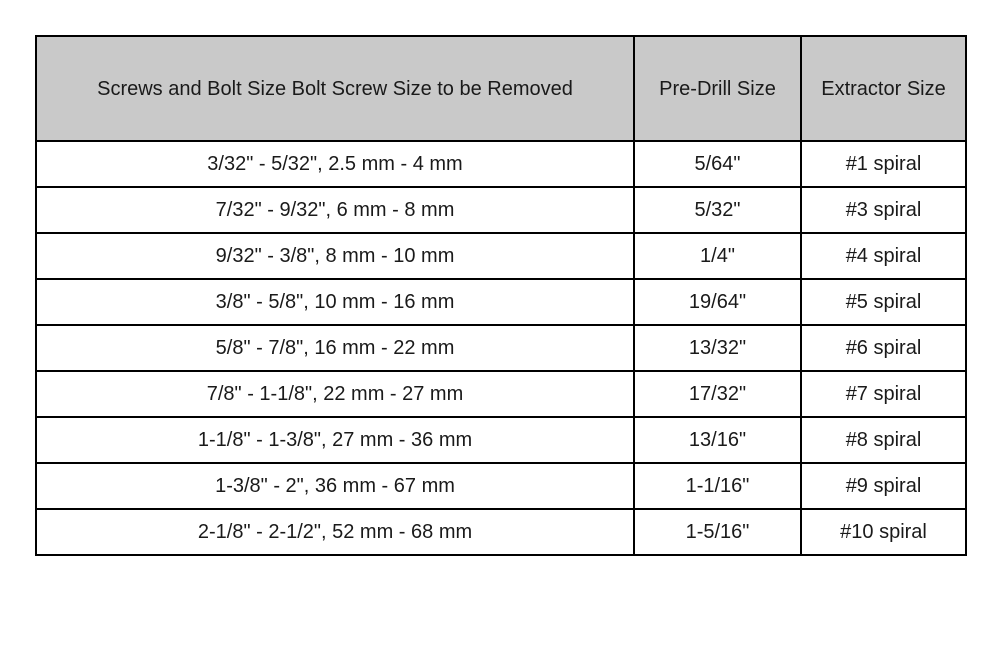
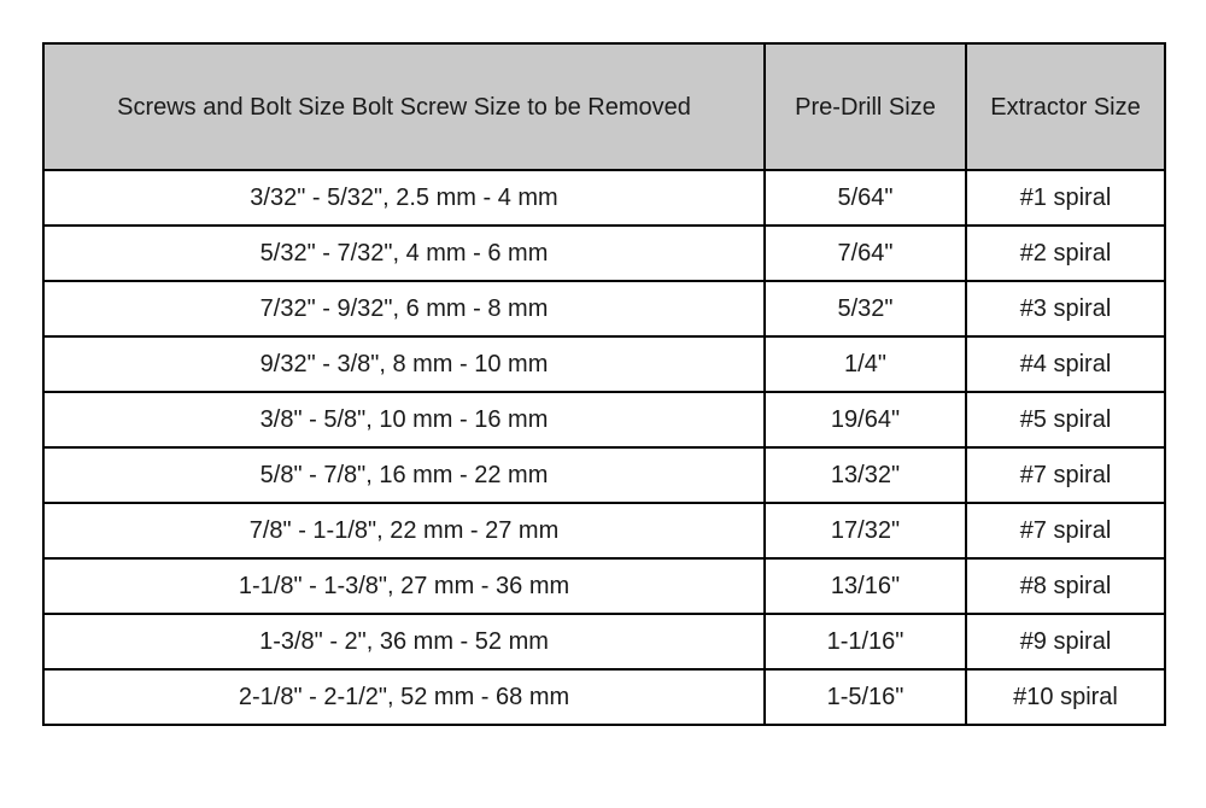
  Screws and Bolt Size Bolt Screw Size to be Removed	Pre-Drill Size	Extractor Size
  3/32" - 5/32", 2.5 mm - 4 mm	5/64"	#1 spiral
+ 5/32" - 7/32", 4 mm - 6 mm	7/64"	#2 spiral
  7/32" - 9/32", 6 mm - 8 mm	5/32"	#3 spiral
  9/32" - 3/8", 8 mm - 10 mm	1/4"	#4 spiral
  3/8" - 5/8", 10 mm - 16 mm	19/64"	#5 spiral
- 5/8" - 7/8", 16 mm - 22 mm	13/32"	#6 spiral
+ 5/8" - 7/8", 16 mm - 22 mm	13/32"	#7 spiral
  7/8" - 1-1/8", 22 mm - 27 mm	17/32"	#7 spiral
  1-1/8" - 1-3/8", 27 mm - 36 mm	13/16"	#8 spiral
- 1-3/8" - 2", 36 mm - 67 mm	1-1/16"	#9 spiral
+ 1-3/8" - 2", 36 mm - 52 mm	1-1/16"	#9 spiral
  2-1/8" - 2-1/2", 52 mm - 68 mm	1-5/16"	#10 spiral
